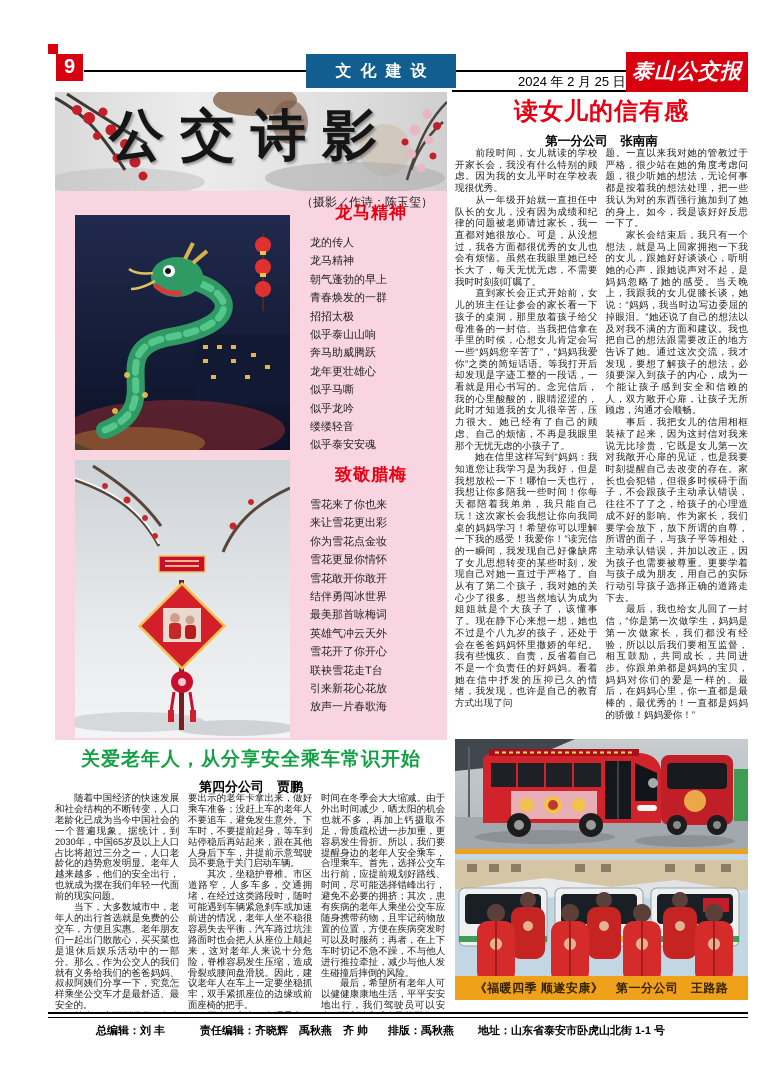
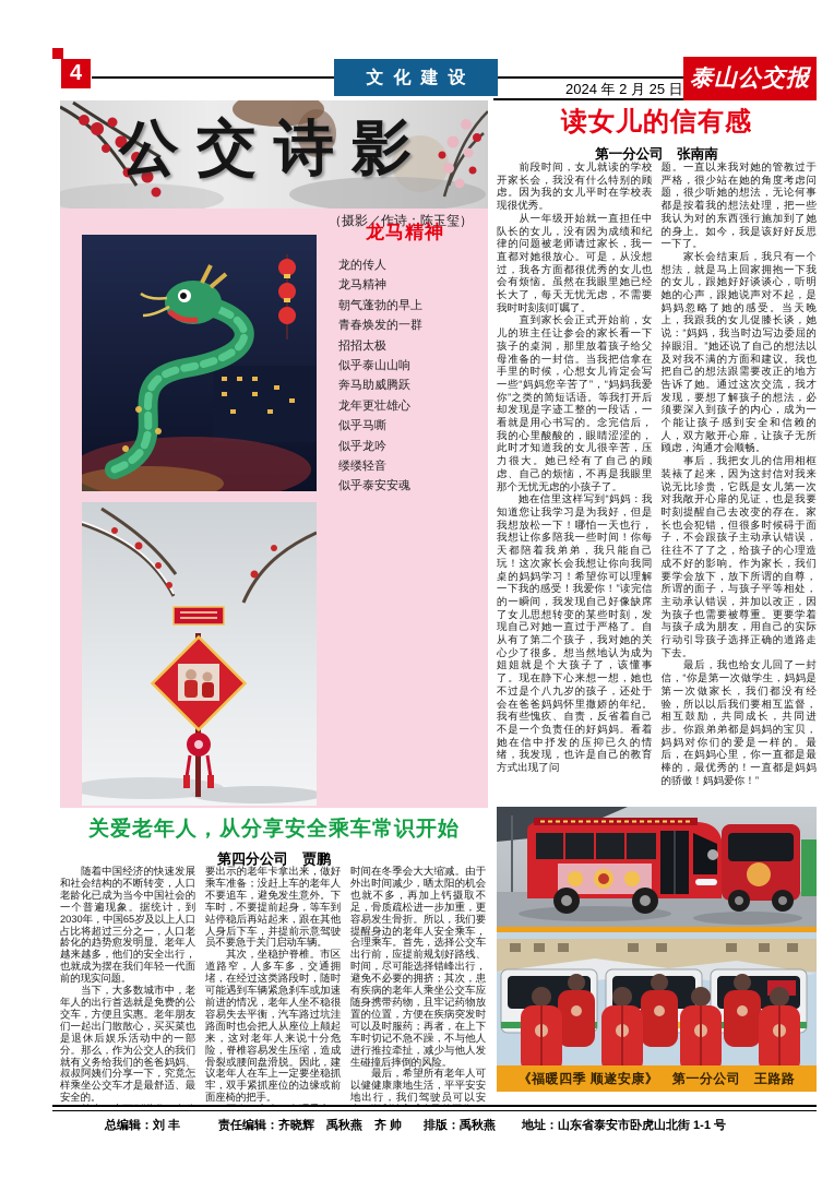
- 9
+ 4
  文化建设
  2024 年 2 月 25 日
  泰山公交报
  公交诗影
  （摄影／作诗：陈玉玺）
  龙马精神
  龙的传人
  龙马精神
  朝气蓬勃的早上
  青春焕发的一群
  招招太极
  似乎泰山山响
  奔马助威腾跃
  龙年更壮雄心
  似乎马嘶
  似乎龙吟
  缕缕轻音
  似乎泰安安魂
- 致敬腊梅
- 雪花来了你也来
- 来让雪花更出彩
- 你为雪花点金妆
- 雪花更显你情怀
- 雪花敢开你敢开
- 结伴勇闯冰世界
- 最美那首咏梅词
- 英雄气冲云天外
- 雪花开了你开心
- 联袂雪花走T台
- 引来新花心花放
- 放声一片春歌海
  关爱老年人，从分享安全乘车常识开始
  第四分公司 贾鹏
  随着中国经济的快速发展和社会结构的不断转变，人口老龄化已成为当今中国社会的一个普遍现象。据统计，到2030年，中国65岁及以上人口占比将超过三分之一，人口老龄化的趋势愈发明显。老年人越来越多，他们的安全出行，也就成为摆在我们年轻一代面前的现实问题。
  当下，大多数城市中，老年人的出行首选就是免费的公交车，方便且实惠。老年朋友们一起出门散散心，买买菜也是退休后娱乐活动中的一部分。那么，作为公交人的我们就有义务给我们的爸爸妈妈、叔叔阿姨们分享一下，究竟怎样乘坐公交车才是最舒适、最安全的。
  要出示的老年卡拿出来，做好乘车准备；没赶上车的老年人不要追车，避免发生意外。下车时，不要提前起身，等车到站停稳后再站起来，跟在其他人身后下车，并提前示意驾驶员不要急于关门启动车辆。
  其次，坐稳护脊椎。市区道路窄，人多车多，交通拥堵，在经过这类路段时，随时可能遇到车辆紧急刹车或加速前进的情况，老年人坐不稳很容易失去平衡，汽车路过坑洼路面时也会把人从座位上颠起来，这对老年人来说十分危险，脊椎容易发生压缩，造成骨裂或腰间盘滑脱。因此，建议老年人在车上一定要坐稳抓牢，双手紧抓座位的边缘或前面座椅的把手。
  时间在冬季会大大缩减。由于外出时间减少，晒太阳的机会也就不多，再加上钙摄取不足，骨质疏松进一步加重，更容易发生骨折。所以，我们要提醒身边的老年人安全乘车，合理乘车。首先，选择公交车出行前，应提前规划好路线、时间，尽可能选择错峰出行，避免不必要的拥挤；其次，患有疾病的老年人乘坐公交车应随身携带药物，且牢记药物放置的位置，方便在疾病突发时可以及时服药；再者，在上下车时切记不急不躁，不与他人进行推拉牵扯，减少与他人发生碰撞后摔倒的风险。
  最后，希望所有老年人可以健健康康地生活，平平安安地出行，我们驾驶员可以安
  读女儿的信有感
  第一分公司 张南南
  前段时间，女儿就读的学校开家长会，我没有什么特别的顾虑。因为我的女儿平时在学校表现很优秀。
  从一年级开始就一直担任中队长的女儿，没有因为成绩和纪律的问题被老师请过家长，我一直都对她很放心。可是，从没想过，我各方面都很优秀的女儿也会有烦恼。虽然在我眼里她已经长大了，每天无忧无虑，不需要我时时刻刻叮嘱了。
  直到家长会正式开始前，女儿的班主任让参会的家长看一下孩子的桌洞，那里放着孩子给父母准备的一封信。当我把信拿在手里的时候，心想女儿肯定会写一些“妈妈您辛苦了”，“妈妈我爱你”之类的简短话语。等我打开后却发现是字迹工整的一段话，一看就是用心书写的。念完信后，我的心里酸酸的，眼睛涩涩的，此时才知道我的女儿很辛苦，压力很大。她已经有了自己的顾虑、自己的烦恼，不再是我眼里那个无忧无虑的小孩子了。
  她在信里这样写到“妈妈：我知道您让我学习是为我好，但是我想放松一下！哪怕一天也行，我想让你多陪我一些时间！你每天都陪着我弟弟，我只能自己玩！这次家长会我想让你向我同桌的妈妈学习！希望你可以理解一下我的感受！我爱你！”读完信的一瞬间，我发现自己好像缺席了女儿思想转变的某些时刻，发现自己对她一直过于严格了。自从有了第二个孩子，我对她的关心少了很多。想当然地认为成为姐姐就是个大孩子了，该懂事了。现在静下心来想一想，她也不过是个八九岁的孩子，还处于会在爸爸妈妈怀里撒娇的年纪。我有些愧疚、自责，反省着自己不是一个负责任的好妈妈。看着她在信中抒发的压抑已久的情绪，我发现，也许是自己的教育方式出现了问
  题。一直以来我对她的管教过于严格，很少站在她的角度考虑问题，很少听她的想法，无论何事都是按着我的想法处理，把一些我认为对的东西强行施加到了她的身上。如今，我是该好好反思一下了。
  家长会结束后，我只有一个想法，就是马上回家拥抱一下我的女儿，跟她好好谈谈心，听明她的心声，跟她说声对不起，是妈妈忽略了她的感受。当天晚上，我跟我的女儿促膝长谈，她说：“妈妈，我当时边写边委屈的掉眼泪。”她还说了自己的想法以及对我不满的方面和建议。我也把自己的想法跟需要改正的地方告诉了她。通过这次交流，我才发现，要想了解孩子的想法，必须要深入到孩子的内心，成为一个能让孩子感到安全和信赖的人，双方敞开心扉，让孩子无所顾虑，沟通才会顺畅。
  事后，我把女儿的信用相框装裱了起来，因为这封信对我来说无比珍贵，它既是女儿第一次对我敞开心扉的见证，也是我要时刻提醒自己去改变的存在。家长也会犯错，但很多时候碍于面子，不会跟孩子主动承认错误，往往不了了之，给孩子的心理造成不好的影响。作为家长，我们要学会放下，放下所谓的自尊，所谓的面子，与孩子平等相处，主动承认错误，并加以改正，因为孩子也需要被尊重。更要学着与孩子成为朋友，用自己的实际行动引导孩子选择正确的道路走下去。
  最后，我也给女儿回了一封信，“你是第一次做学生，妈妈是第一次做家长，我们都没有经验，所以以后我们要相互监督，相互鼓励，共同成长，共同进步。你跟弟弟都是妈妈的宝贝，妈妈对你们的爱是一样的。最后，在妈妈心里，你一直都是最棒的，最优秀的！一直都是妈妈的骄傲！妈妈爱你！”
  《福暖四季 顺遂安康》 第一分公司 王路路
  总编辑：刘 丰
  责任编辑：齐晓辉 禹秋燕 齐 帅
  排版：禹秋燕
  地址：山东省泰安市卧虎山北街 1-1 号
